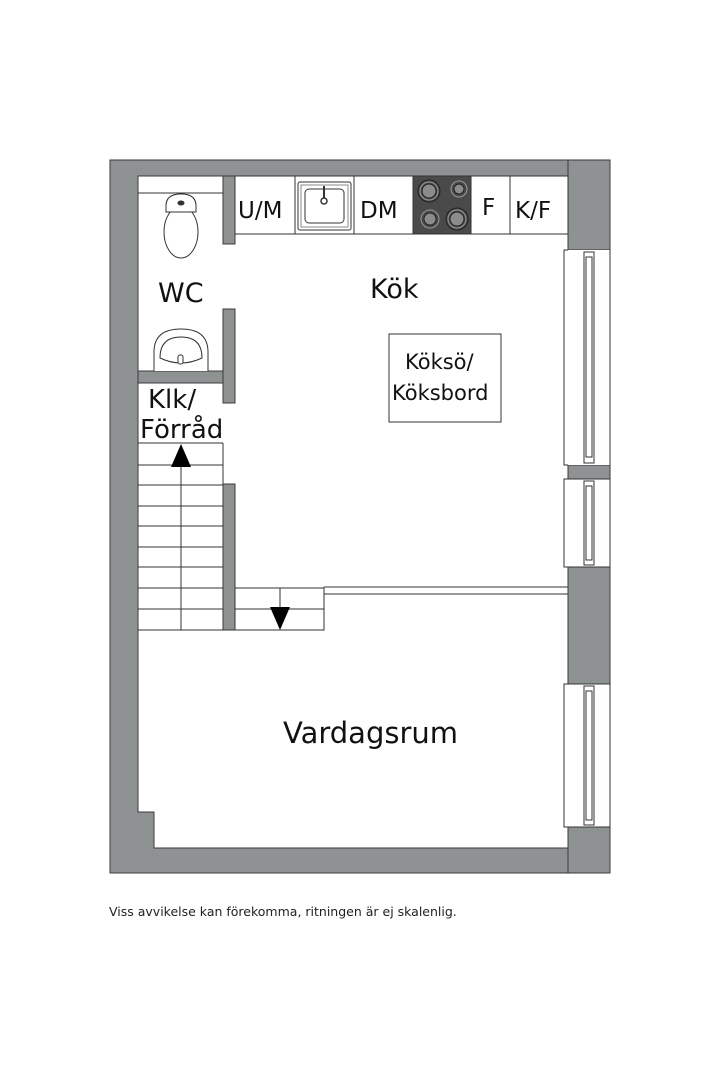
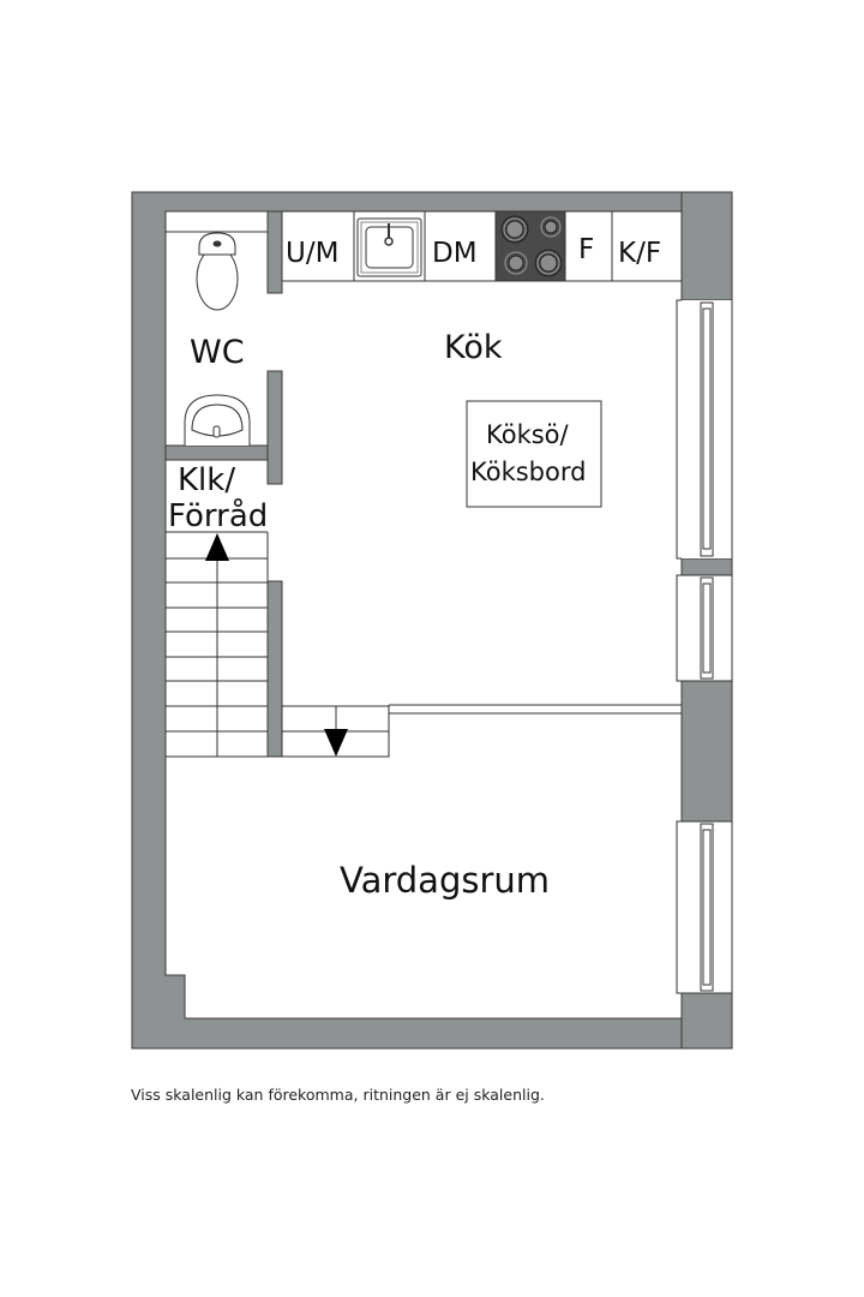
  WC
  Kök
  Klk/
  Förråd
  Vardagsrum
  U/M
  DM
  F
  K/F
  Köksö/
  Köksbord
- Viss avvikelse kan förekomma, ritningen är ej skalenlig.
+ Viss skalenlig kan förekomma, ritningen är ej skalenlig.
